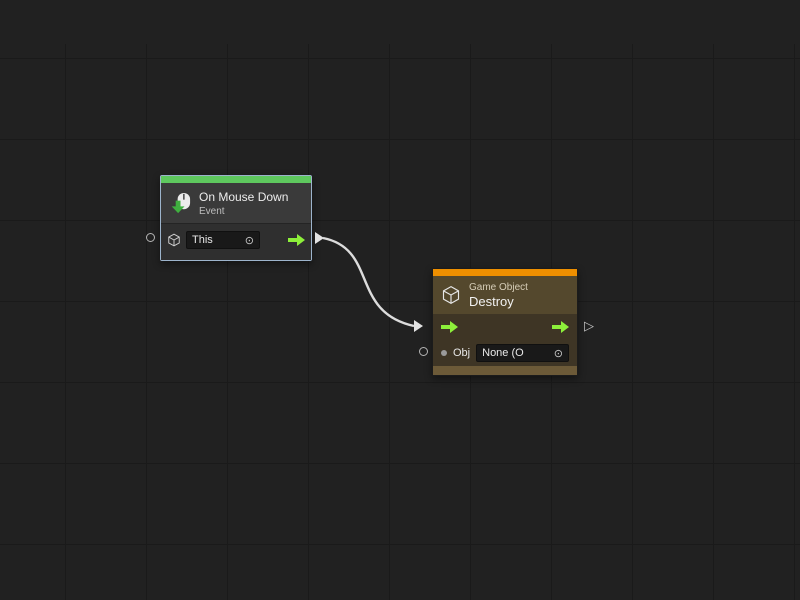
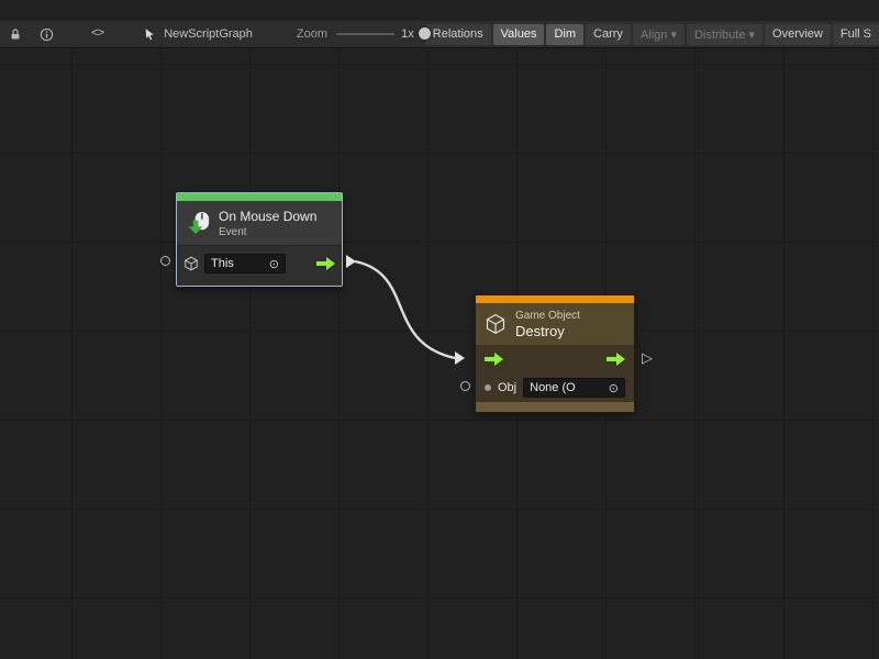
+ <>
+ NewScriptGraph
+ Zoom
+ 1x
+ Relations
+ Values
+ Dim
+ Carry
+ Align ▾
+ Distribute ▾
+ Overview
+ Full S
  On Mouse Down
  Event
  This
  ⊙
  Game Object
  Destroy
  Obj
  None (O
  ⊙
  ▷
